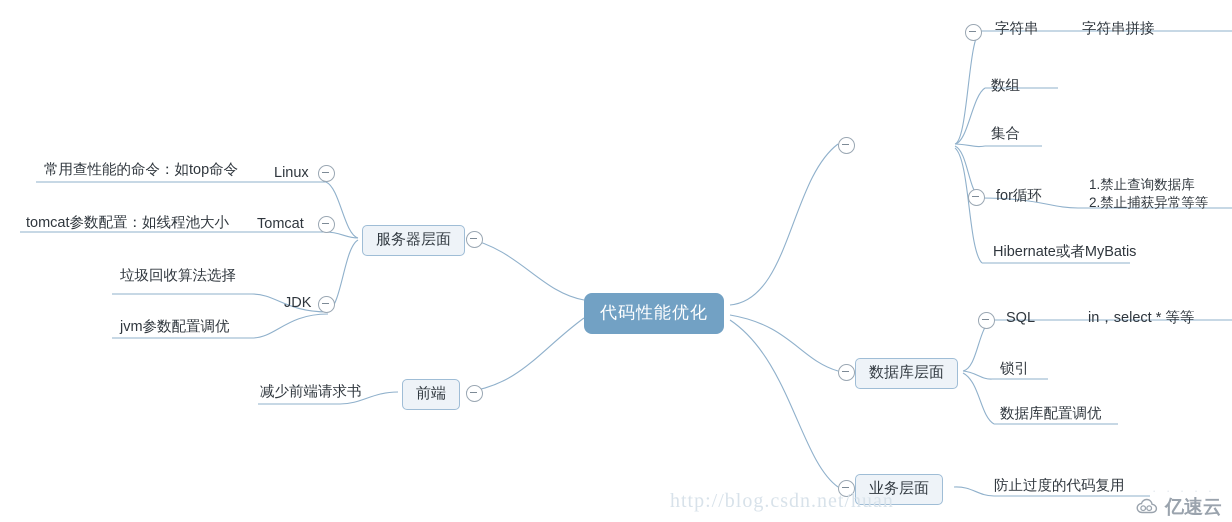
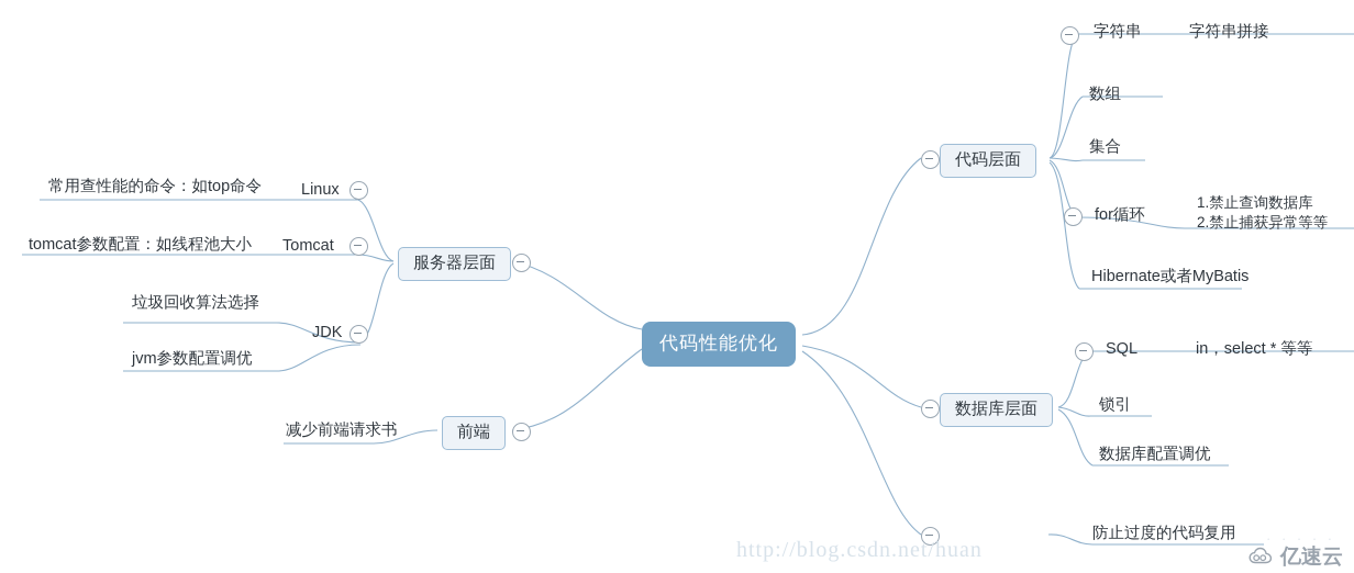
  代码性能优化
+ 代码层面
  字符串
  字符串拼接
  数组
  集合
  for循环
  1.禁止查询数据库
  2.禁止捕获异常等等
  Hibernate或者MyBatis
  数据库层面
  SQL
  in，select * 等等
  锁引
  数据库配置调优
- 业务层面
  防止过度的代码复用
  服务器层面
  Linux
  常用查性能的命令：如top命令
  Tomcat
  tomcat参数配置：如线程池大小
  JDK
  垃圾回收算法选择
  jvm参数配置调优
  前端
  减少前端请求书
  http://blog.csdn.net/huan
  · · · · ·
  亿速云
